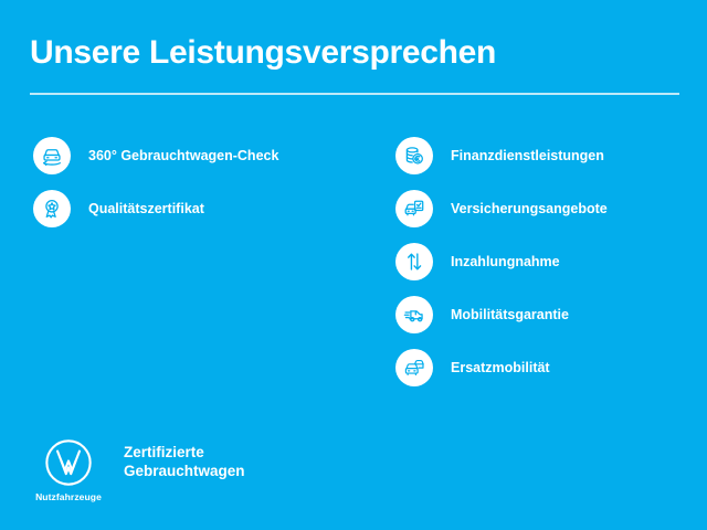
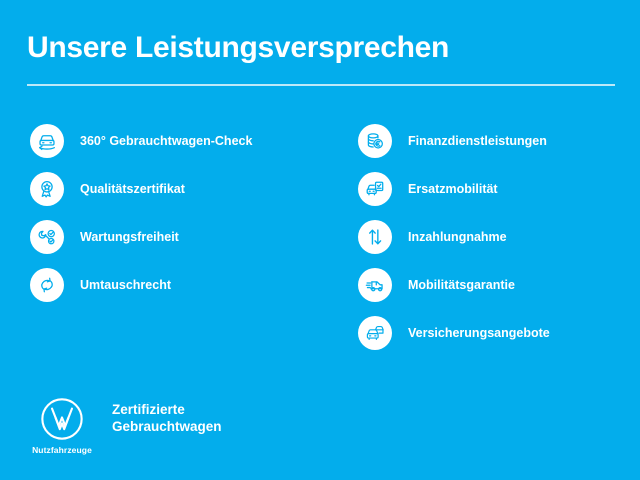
  Unsere Leistungsversprechen
  360° Gebrauchtwagen-Check
  Qualitätszertifikat
+ Wartungsfreiheit
+ Umtauschrecht
  Finanzdienstleistungen
- Versicherungsangebote
+ Ersatzmobilität
  Inzahlungnahme
  Mobilitätsgarantie
- Ersatzmobilität
+ Versicherungsangebote
  Nutzfahrzeuge
  Zertifizierte
  Gebrauchtwagen
